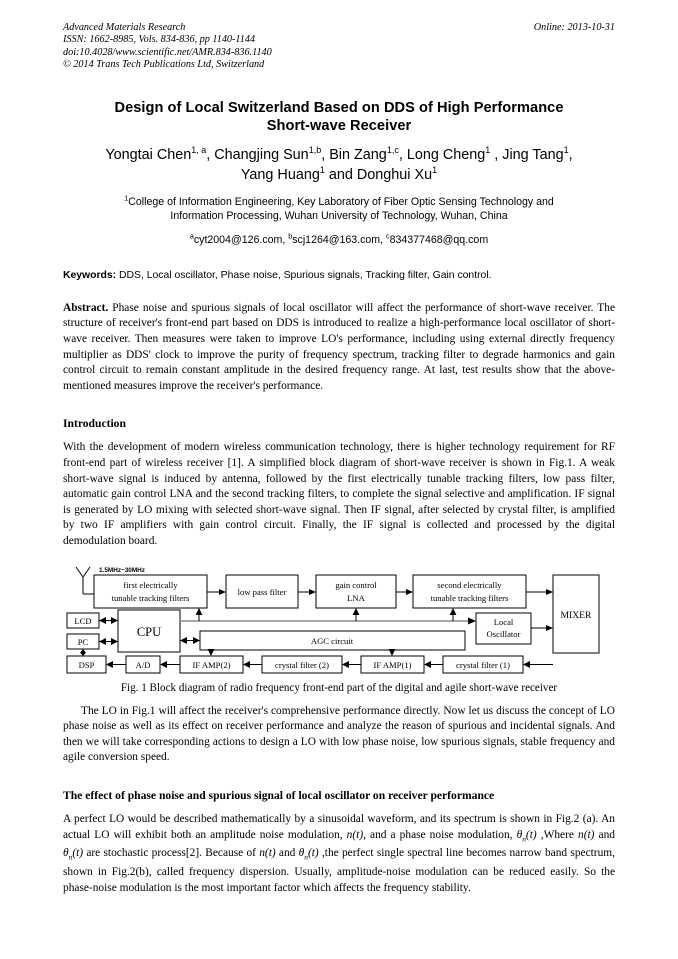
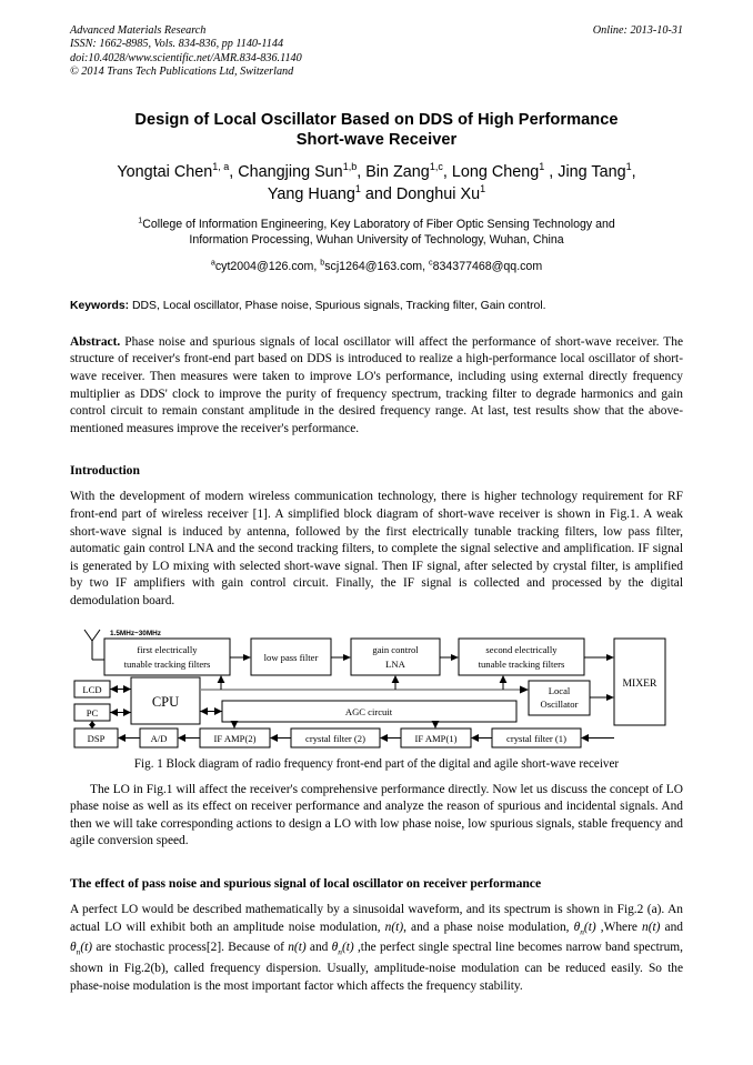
  Advanced Materials Research
  ISSN: 1662-8985, Vols. 834-836, pp 1140-1144
  doi:10.4028/www.scientific.net/AMR.834-836.1140
  © 2014 Trans Tech Publications Ltd, Switzerland
  Online: 2013-10-31
- Design of Local Switzerland Based on DDS of High Performance
+ Design of Local Oscillator Based on DDS of High Performance
  Short-wave Receiver
  Yongtai Chen1, a, Changjing Sun1,b, Bin Zang1,c, Long Cheng1 , Jing Tang1,
  Yang Huang1 and Donghui Xu1
  1College of Information Engineering, Key Laboratory of Fiber Optic Sensing Technology and Information Processing, Wuhan University of Technology, Wuhan, China
  acyt2004@126.com, bscj1264@163.com, c834377468@qq.com
  Keywords: DDS, Local oscillator, Phase noise, Spurious signals, Tracking filter, Gain control.
  Abstract. Phase noise and spurious signals of local oscillator will affect the performance of short-wave receiver. The structure of receiver's front-end part based on DDS is introduced to realize a high-performance local oscillator of short-wave receiver. Then measures were taken to improve LO's performance, including using external directly frequency multiplier as DDS' clock to improve the purity of frequency spectrum, tracking filter to degrade harmonics and gain control circuit to remain constant amplitude in the desired frequency range. At last, test results show that the above-mentioned measures improve the receiver's performance.
  Introduction
  With the development of modern wireless communication technology, there is higher technology requirement for RF front-end part of wireless receiver [1]. A simplified block diagram of short-wave receiver is shown in Fig.1. A weak short-wave signal is induced by antenna, followed by the first electrically tunable tracking filters, low pass filter, automatic gain control LNA and the second tracking filters, to complete the signal selective and amplification. IF signal is generated by LO mixing with selected short-wave signal. Then IF signal, after selected by crystal filter, is amplified by two IF amplifiers with gain control circuit. Finally, the IF signal is collected and processed by the digital demodulation board.
  first electrically
  tunable tracking filters
  low pass filter
  gain control
  LNA
  second electrically
  tunable tracking filters
  MIXER
  Local
  Oscillator
  LCD
  PC
  CPU
  AGC circuit
  DSP
  A/D
  IF AMP(2)
  crystal filter (2)
  IF AMP(1)
  crystal filter (1)
  Fig. 1 Block diagram of radio frequency front-end part of the digital and agile short-wave receiver
  The LO in Fig.1 will affect the receiver's comprehensive performance directly. Now let us discuss the concept of LO phase noise as well as its effect on receiver performance and analyze the reason of spurious and incidental signals. And then we will take corresponding actions to design a LO with low phase noise, low spurious signals, stable frequency and agile conversion speed.
- The effect of phase noise and spurious signal of local oscillator on receiver performance
+ The effect of pass noise and spurious signal of local oscillator on receiver performance
  A perfect LO would be described mathematically by a sinusoidal waveform, and its spectrum is shown in Fig.2 (a). An actual LO will exhibit both an amplitude noise modulation, n(t), and a phase noise modulation, θn(t) ,Where n(t) and θn(t) are stochastic process[2]. Because of n(t) and θn(t) ,the perfect single spectral line becomes narrow band spectrum, shown in Fig.2(b), called frequency dispersion. Usually, amplitude-noise modulation can be reduced easily. So the phase-noise modulation is the most important factor which affects the frequency stability.
